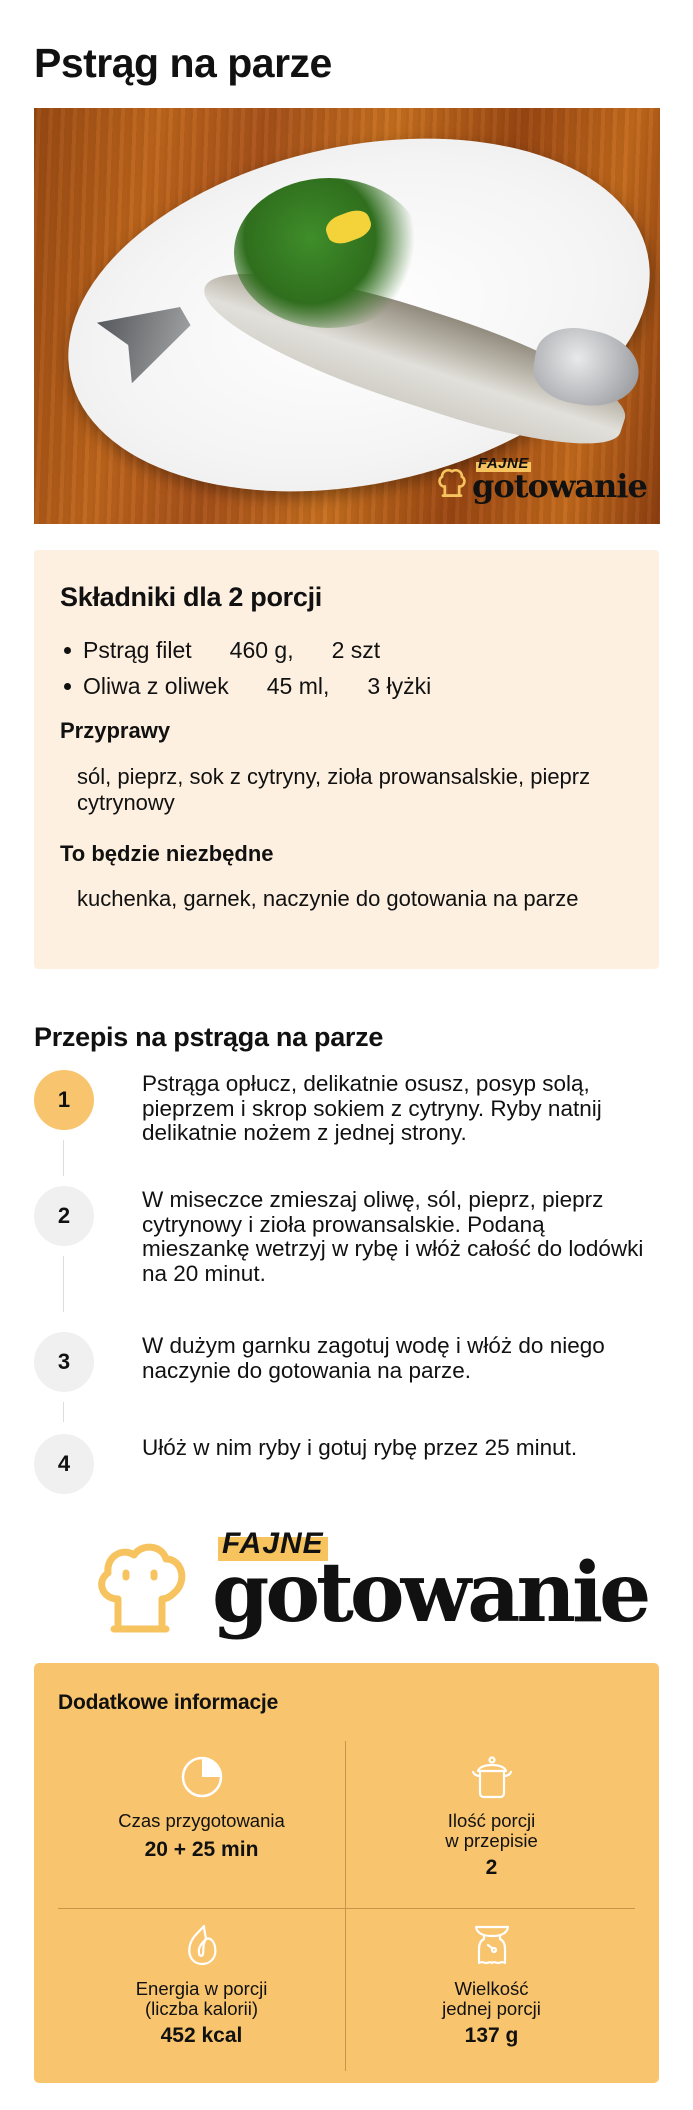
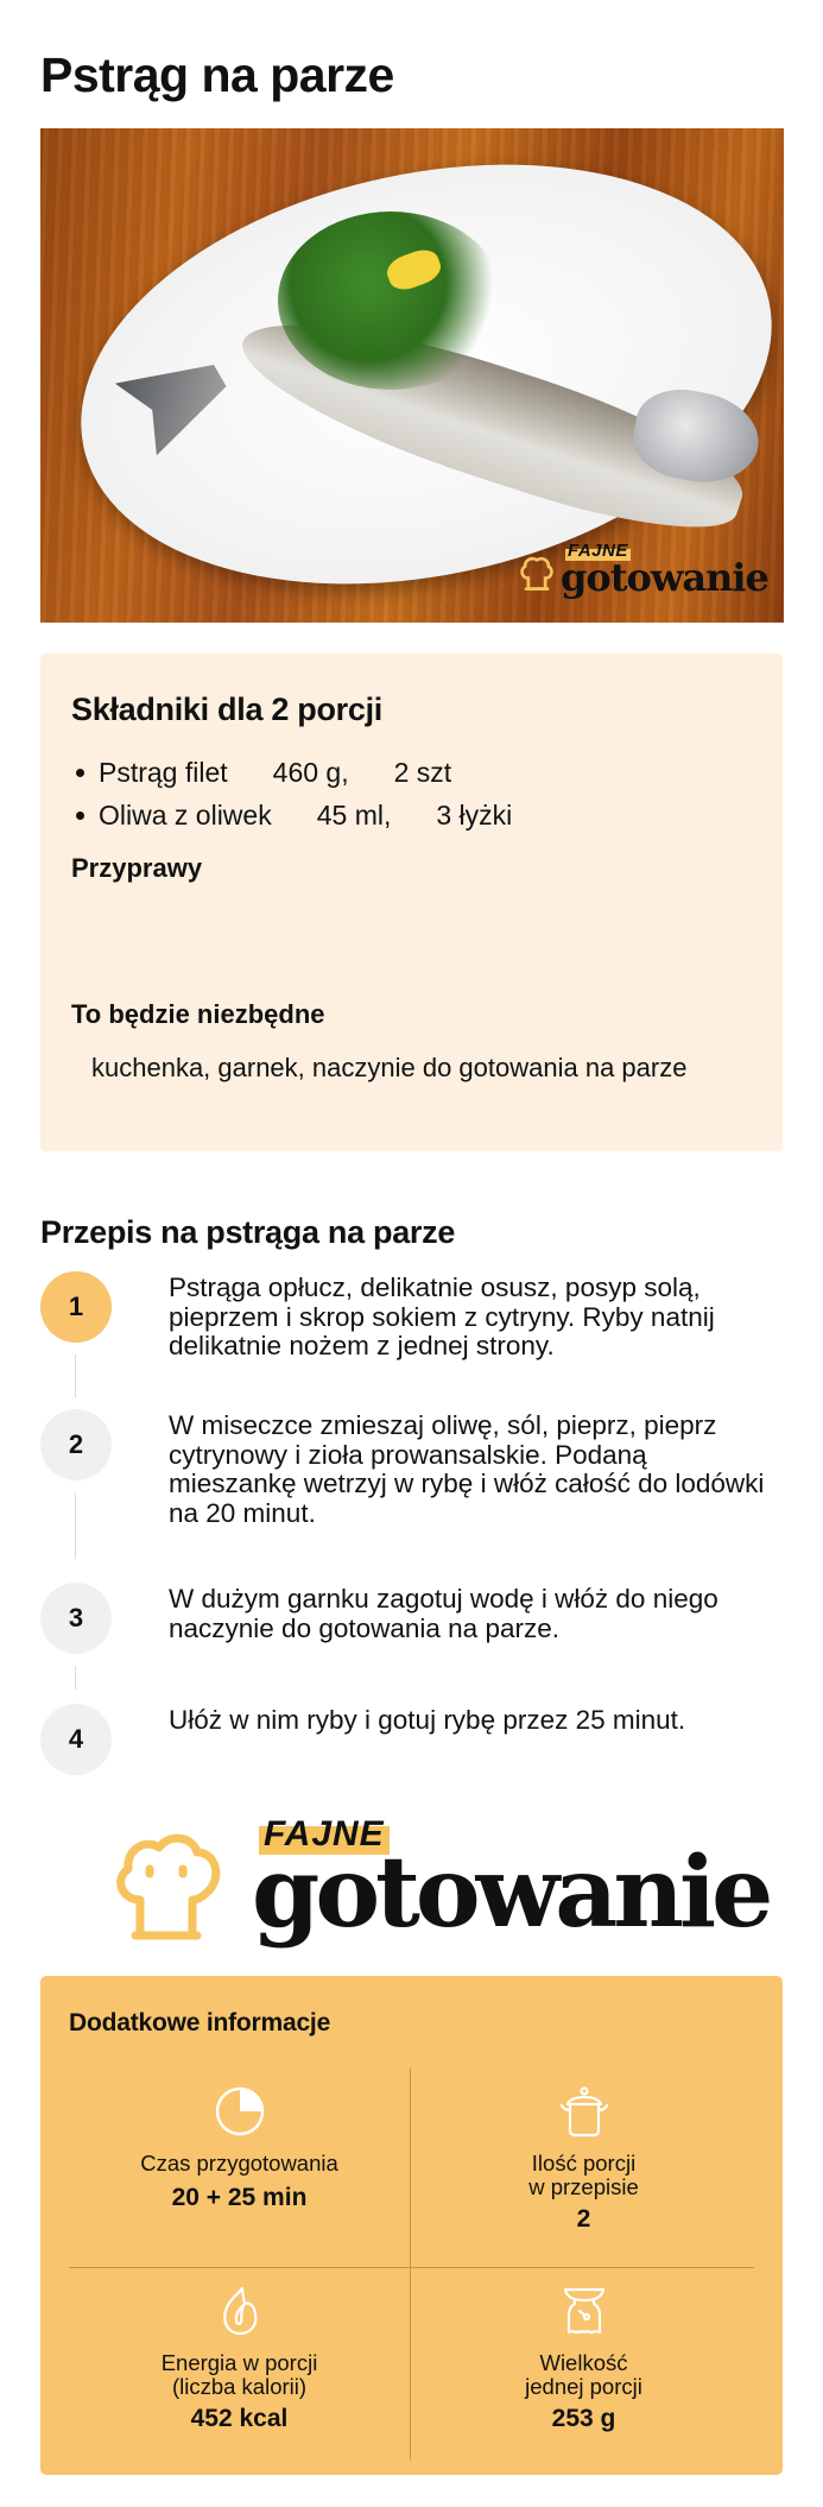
  Pstrąg na parze
  FAJNE
  gotowanie
  Składniki dla 2 porcji
  Pstrąg filet
  460 g,
  2 szt
  Oliwa z oliwek
  45 ml,
  3 łyżki
  Przyprawy
- sól, pieprz, sok z cytryny, zioła prowansalskie, pieprz cytrynowy
  To będzie niezbędne
  kuchenka, garnek, naczynie do gotowania na parze
  Przepis na pstrąga na parze
  1
  Pstrąga opłucz, delikatnie osusz, posyp solą, pieprzem i skrop sokiem z cytryny. Ryby natnij delikatnie nożem z jednej strony.
  2
  W miseczce zmieszaj oliwę, sól, pieprz, pieprz cytrynowy i zioła prowansalskie. Podaną mieszankę wetrzyj w rybę i włóż całość do lodówki na 20 minut.
  3
  W dużym garnku zagotuj wodę i włóż do niego naczynie do gotowania na parze.
  4
  Ułóż w nim ryby i gotuj rybę przez 25 minut.
  FAJNE
  gotowanie
  Dodatkowe informacje
  Czas przygotowania
  20 + 25 min
  Ilość porcji
  w przepisie
  2
  Energia w porcji
  (liczba kalorii)
  452 kcal
  Wielkość
  jednej porcji
- 137 g
+ 253 g
